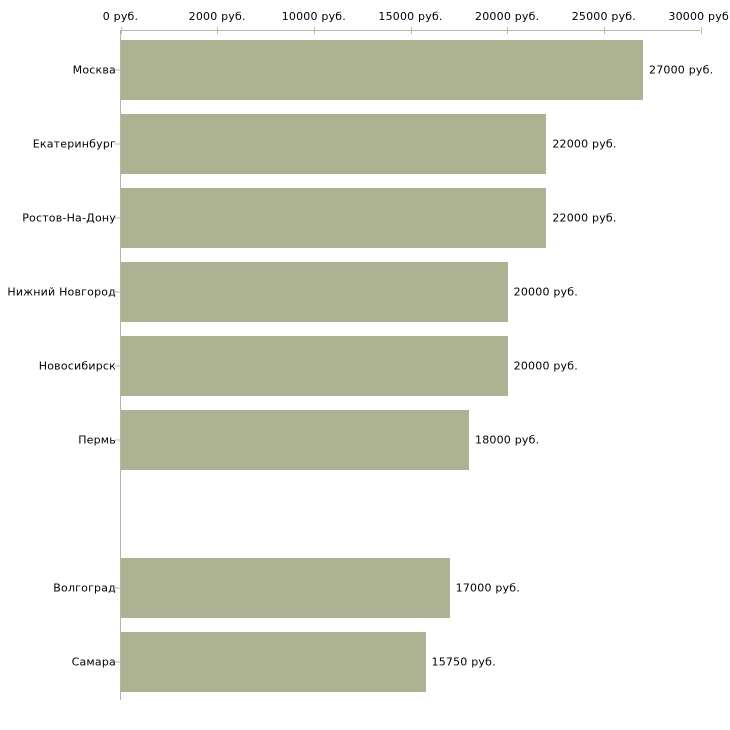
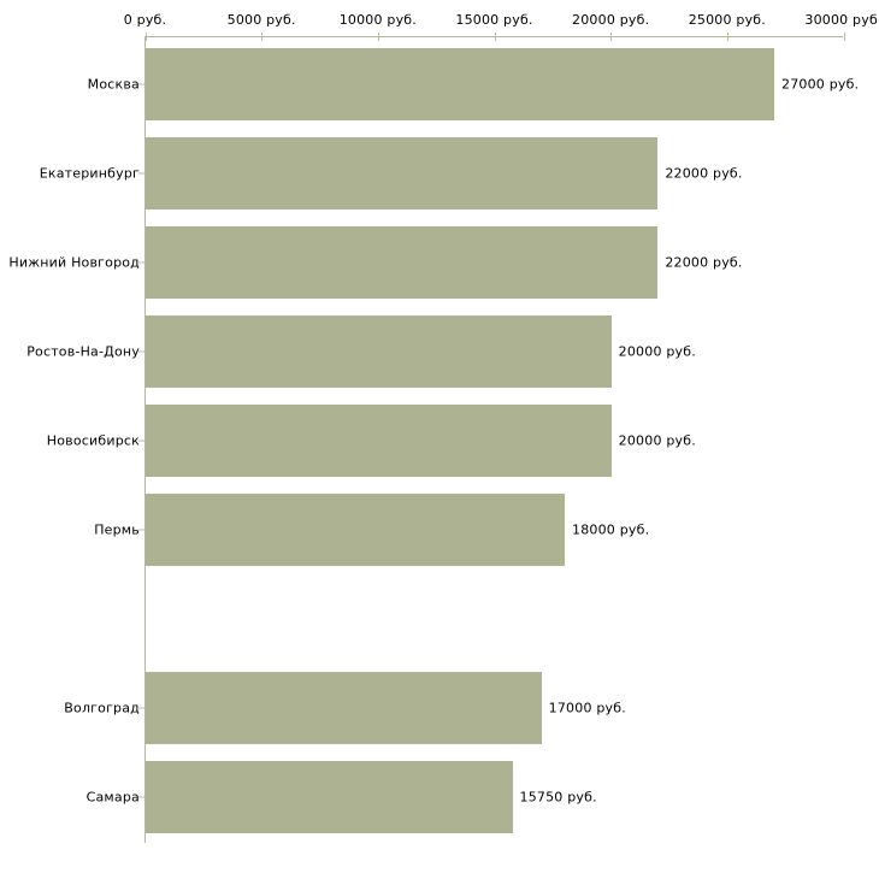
  0 руб.
- 2000 руб.
+ 5000 руб.
  10000 руб.
  15000 руб.
  20000 руб.
  25000 руб.
  30000 руб
  Москва
  27000 руб.
  Екатеринбург
  22000 руб.
- Ростов-На-Дону
+ Нижний Новгород
  22000 руб.
- Нижний Новгород
+ Ростов-На-Дону
  20000 руб.
  Новосибирск
  20000 руб.
  Пермь
  18000 руб.
  Волгоград
  17000 руб.
  Самара
  15750 руб.
